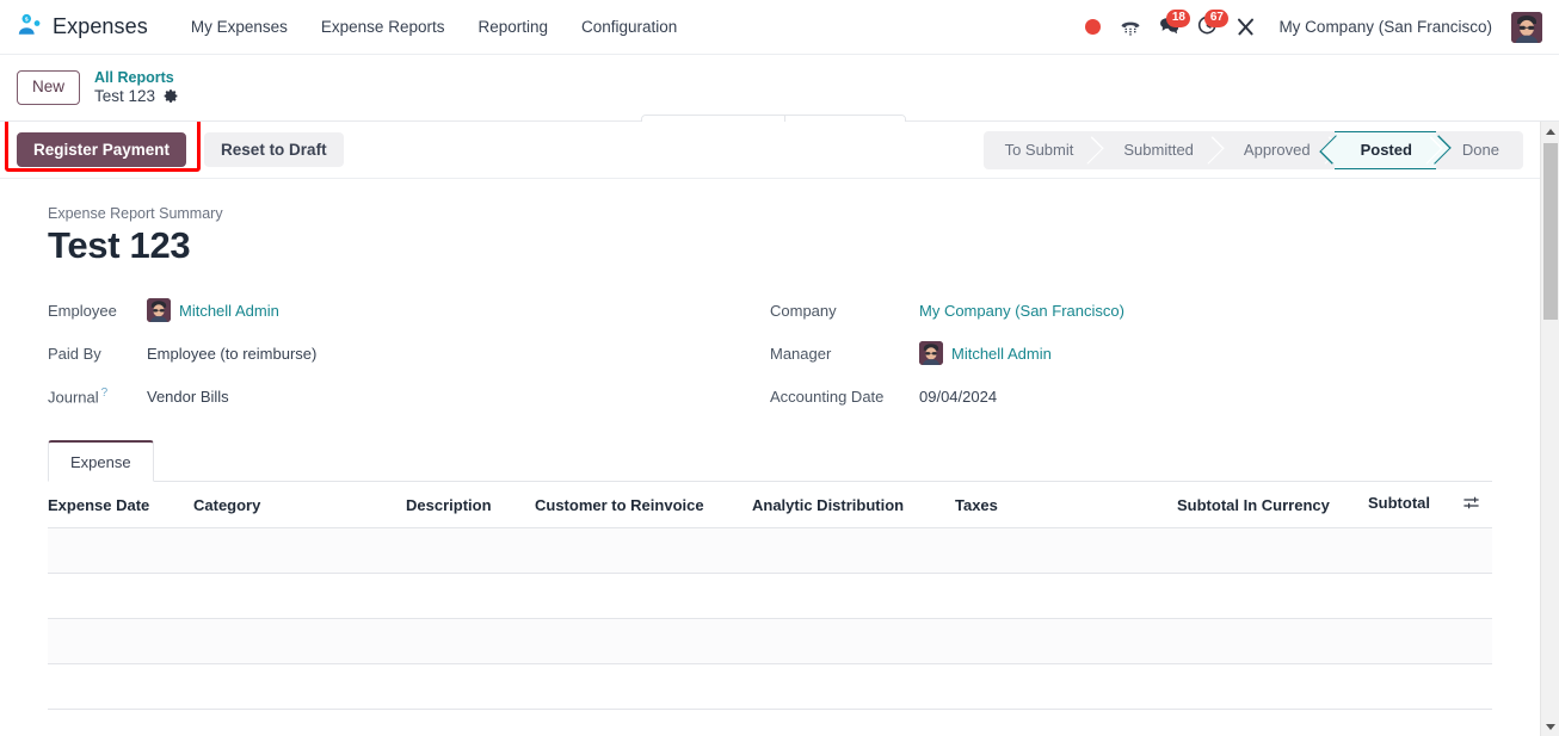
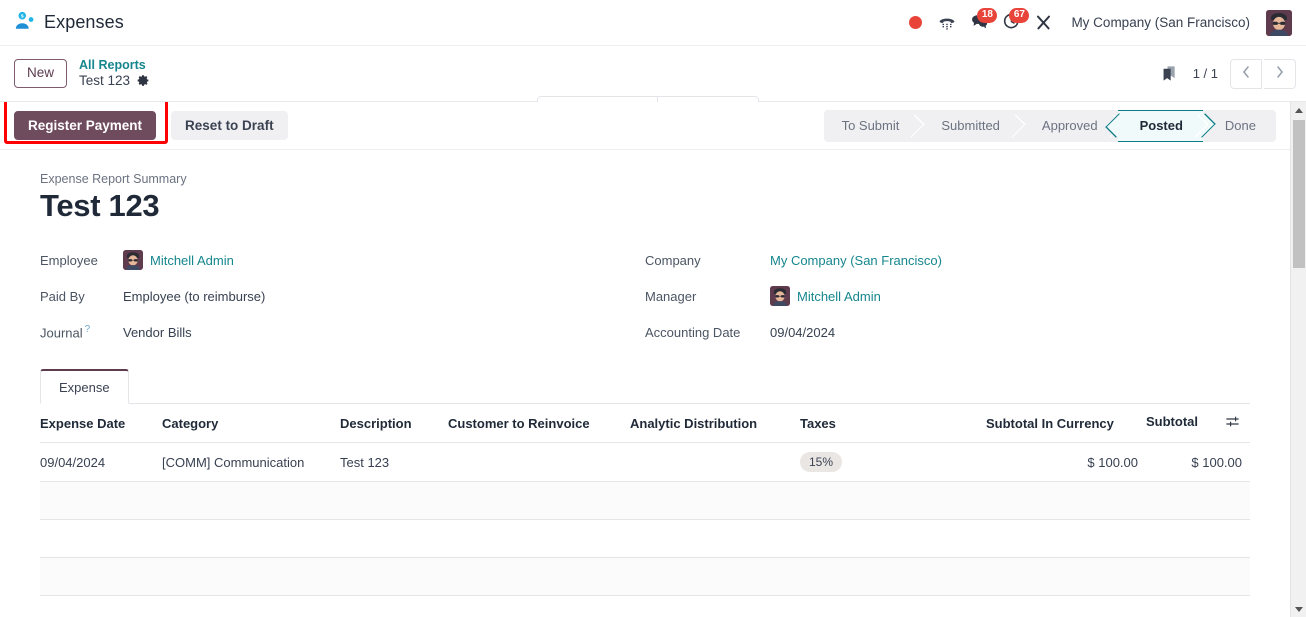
  Expenses
- My Expenses
- Expense Reports
- Reporting
- Configuration
  18
  67
  My Company (San Francisco)
  New
  All Reports
  Test 123
+ 1 / 1
  Register Payment
  Reset to Draft
  To Submit
  Submitted
  Approved
  Posted
  Done
  Expense Report Summary
  Test 123
  Employee
  Mitchell Admin
  Paid By
  Employee (to reimburse)
  Journal ?
  Vendor Bills
  Company
  My Company (San Francisco)
  Manager
  Mitchell Admin
  Accounting Date
  09/04/2024
  Expense
  Expense Date	Category	Description	Customer to Reinvoice	Analytic Distribution	Taxes	Subtotal In Currency	Subtotal
+ 09/04/2024	[COMM] Communication	Test 123			15%	$ 100.00	$ 100.00
